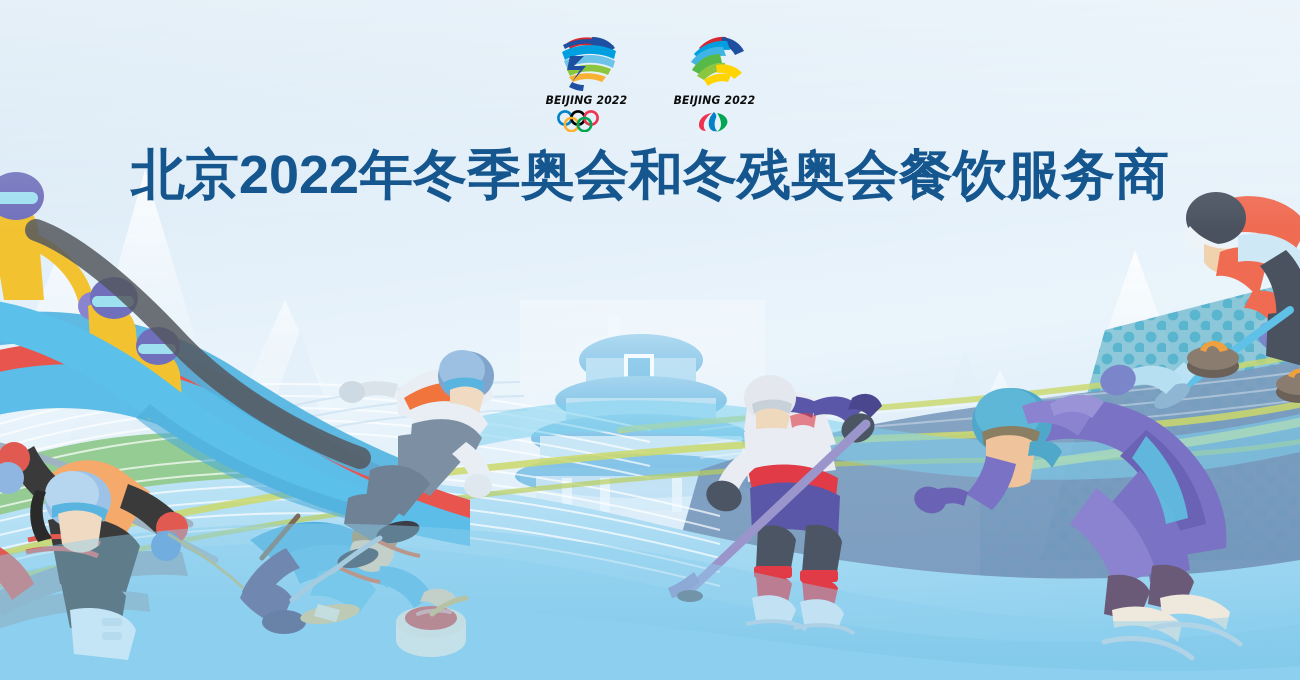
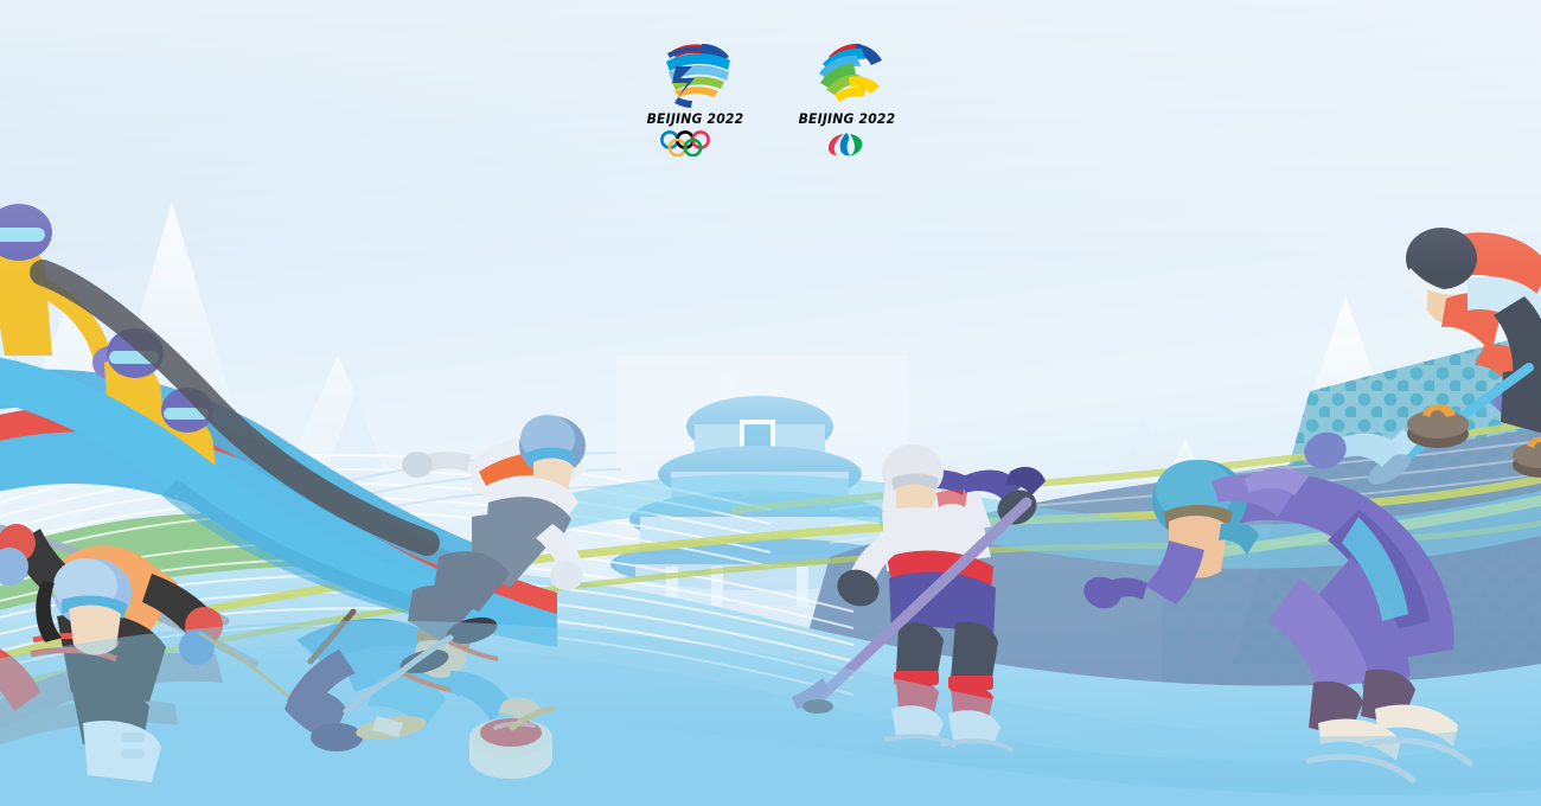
  BEIJING 2022
  BEIJING 2022
- 北京2022年冬季奥会和冬残奥会餐饮服务商
